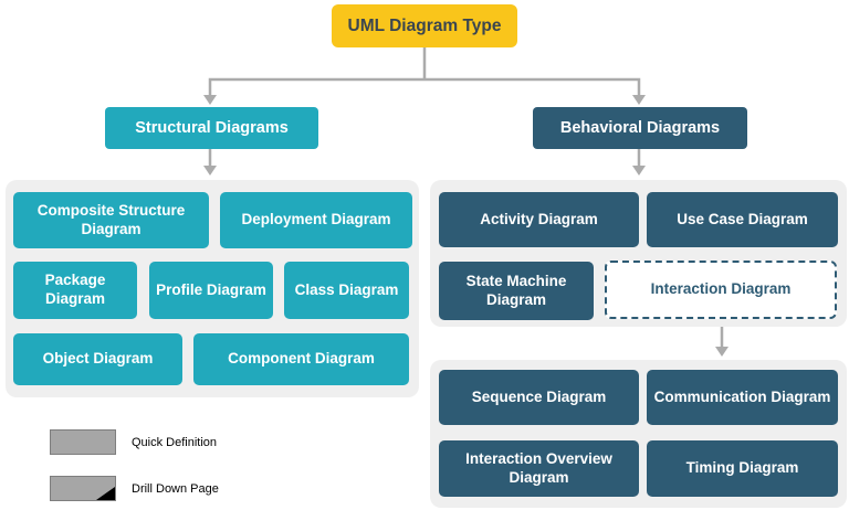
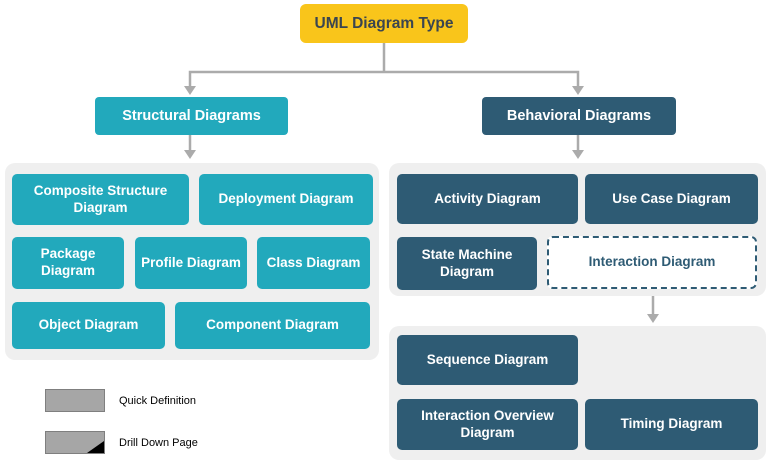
  UML Diagram Type
  Structural Diagrams
  Behavioral Diagrams
  Composite Structure Diagram
  Deployment Diagram
  Package Diagram
  Profile Diagram
  Class Diagram
  Object Diagram
  Component Diagram
  Activity Diagram
  Use Case Diagram
  State Machine Diagram
  Interaction Diagram
  Sequence Diagram
- Communication Diagram
  Interaction Overview Diagram
  Timing Diagram
  Quick Definition
  Drill Down Page
